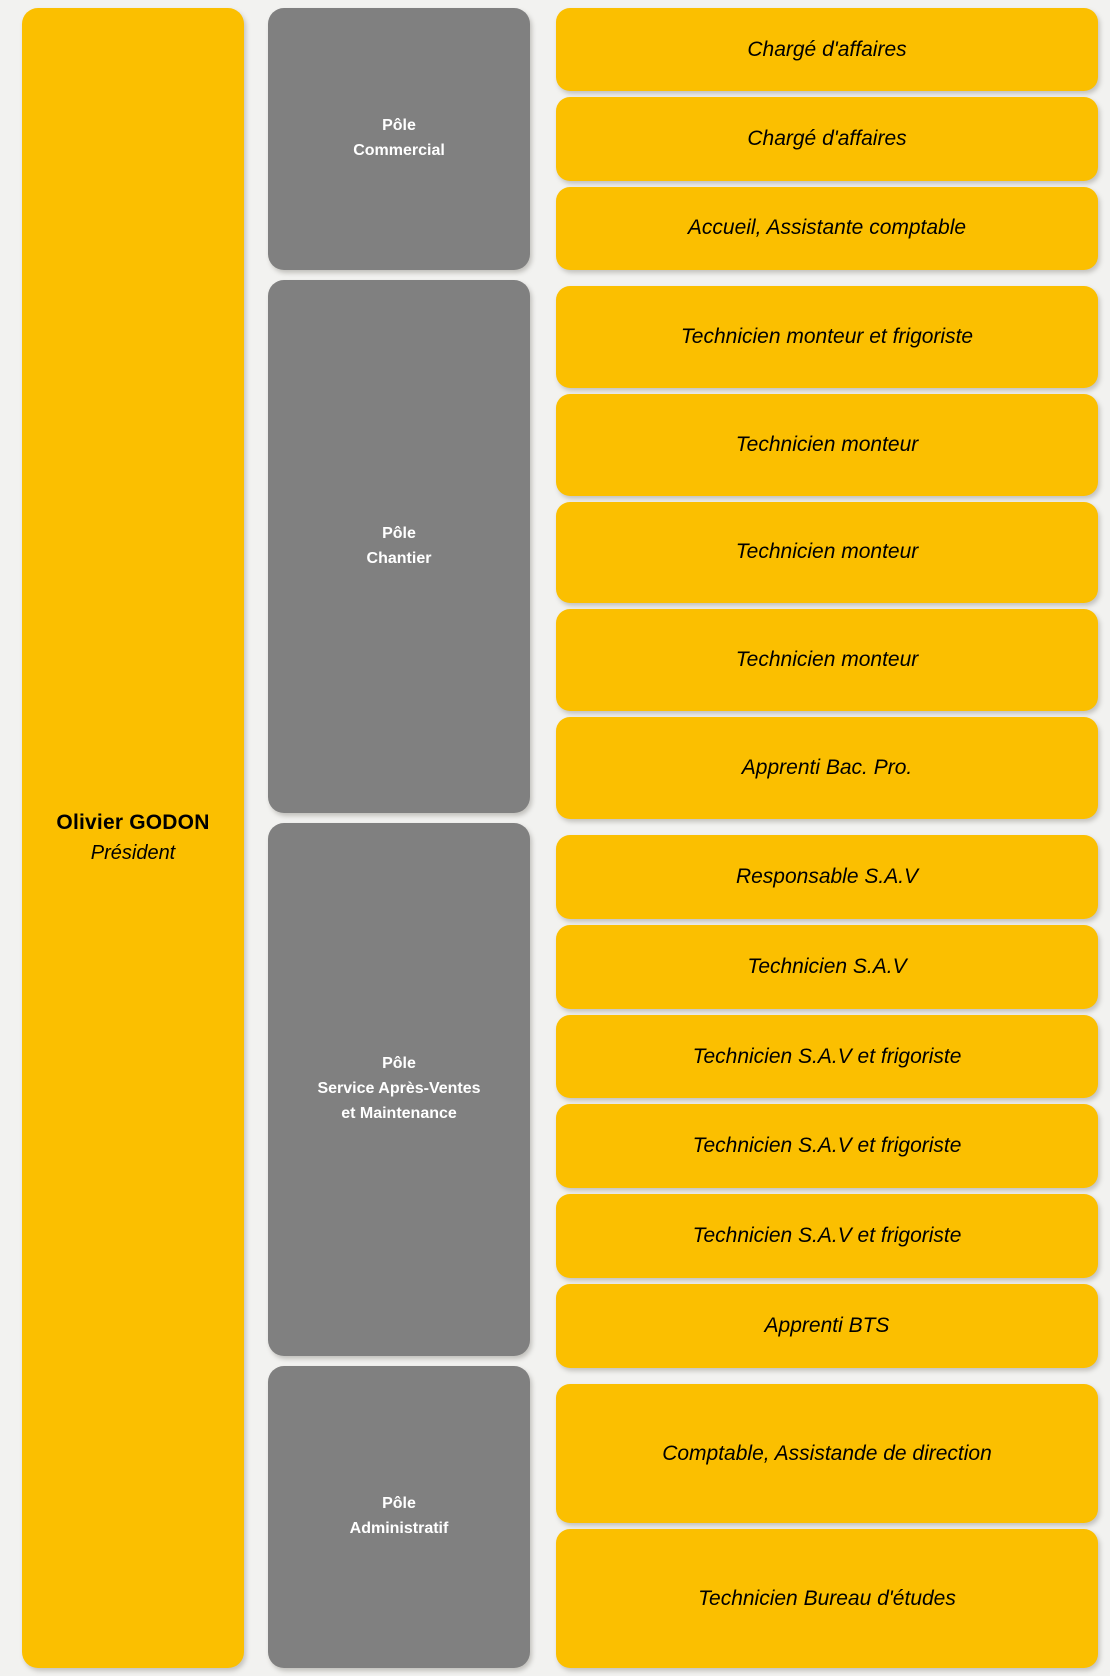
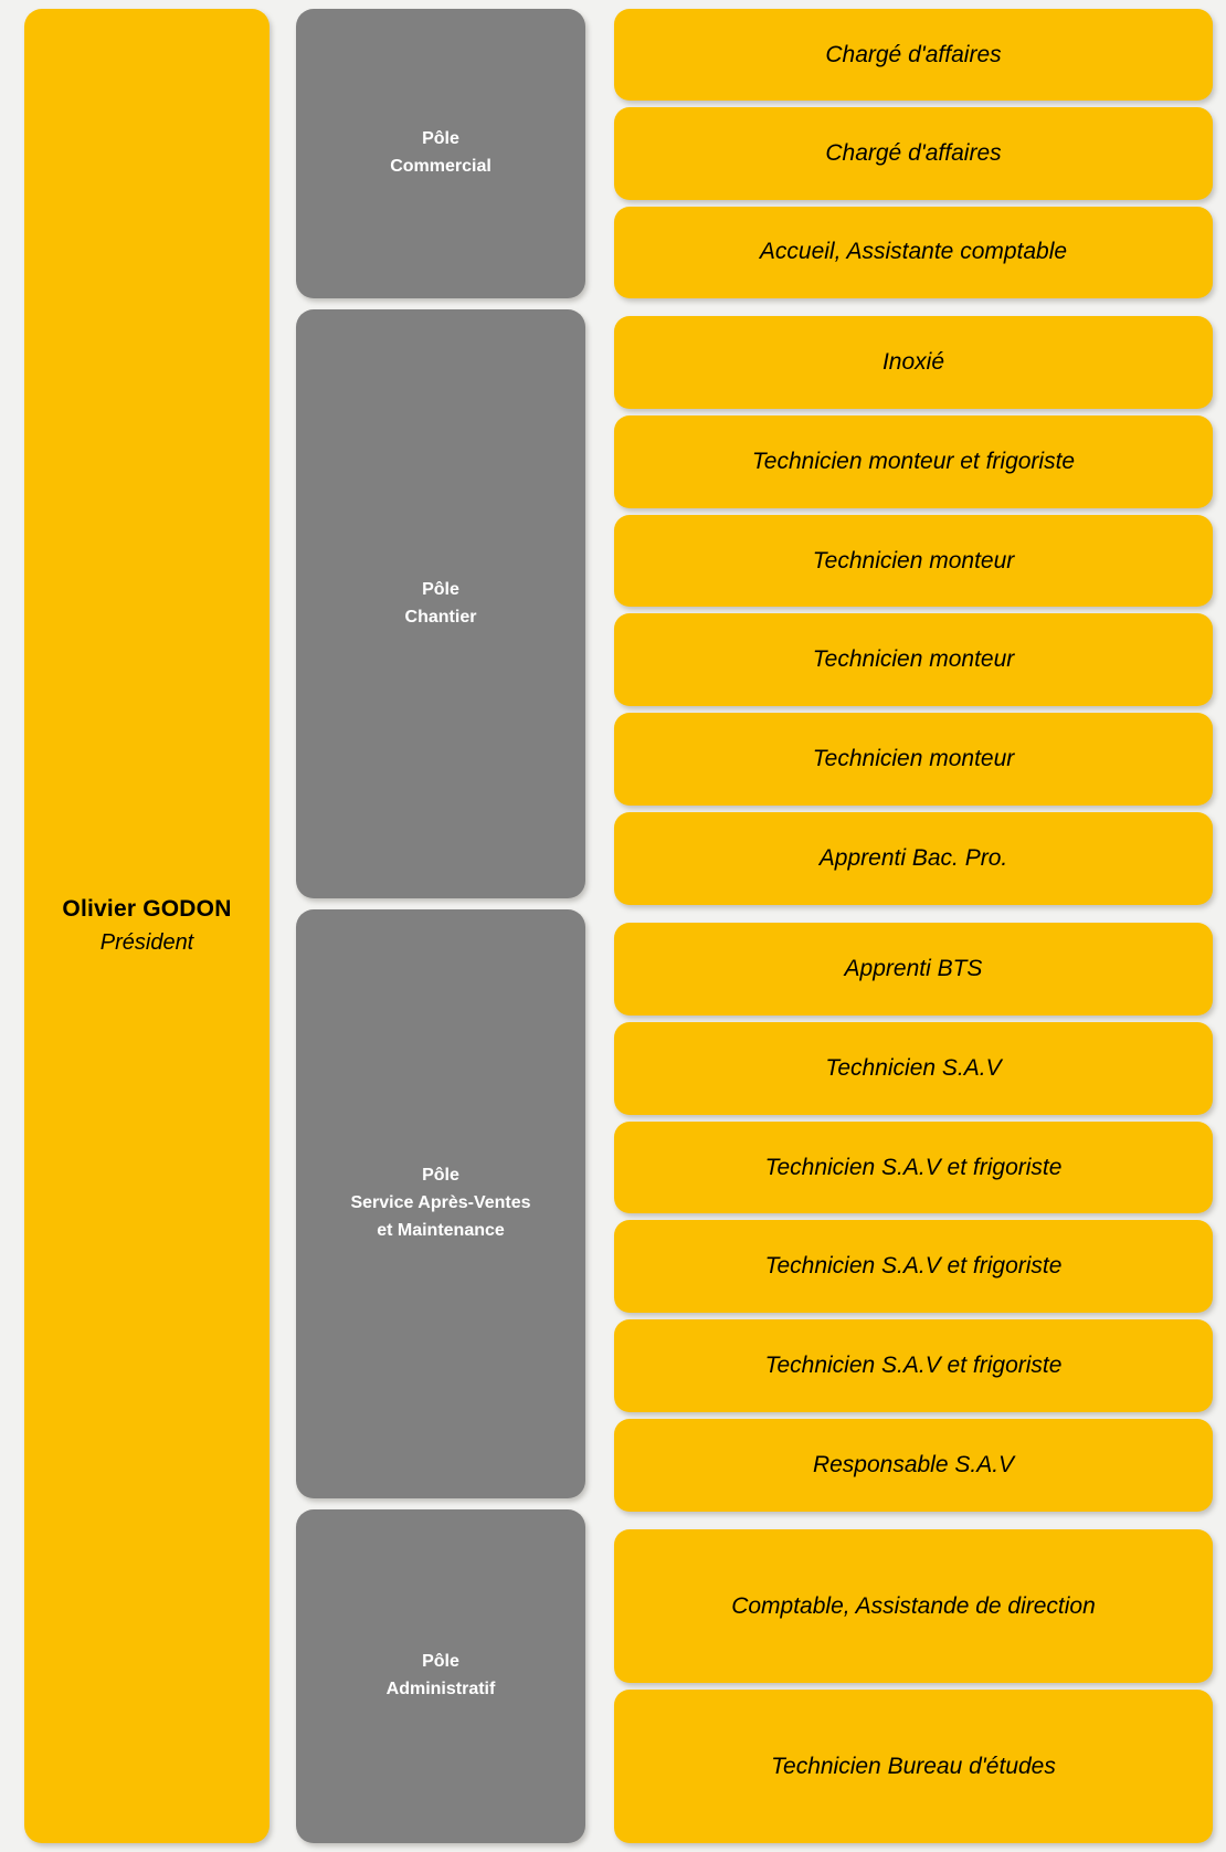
  Olivier GODON
  Président
  Pôle
  Commercial
  Pôle
  Chantier
  Pôle
  Service Après-Ventes
  et Maintenance
  Pôle
  Administratif
  Chargé d'affaires
  Chargé d'affaires
  Accueil, Assistante comptable
+ Inoxié
  Technicien monteur et frigoriste
  Technicien monteur
  Technicien monteur
  Technicien monteur
  Apprenti Bac. Pro.
- Responsable S.A.V
+ Apprenti BTS
  Technicien S.A.V
  Technicien S.A.V et frigoriste
  Technicien S.A.V et frigoriste
  Technicien S.A.V et frigoriste
- Apprenti BTS
+ Responsable S.A.V
  Comptable, Assistande de direction
  Technicien Bureau d'études
